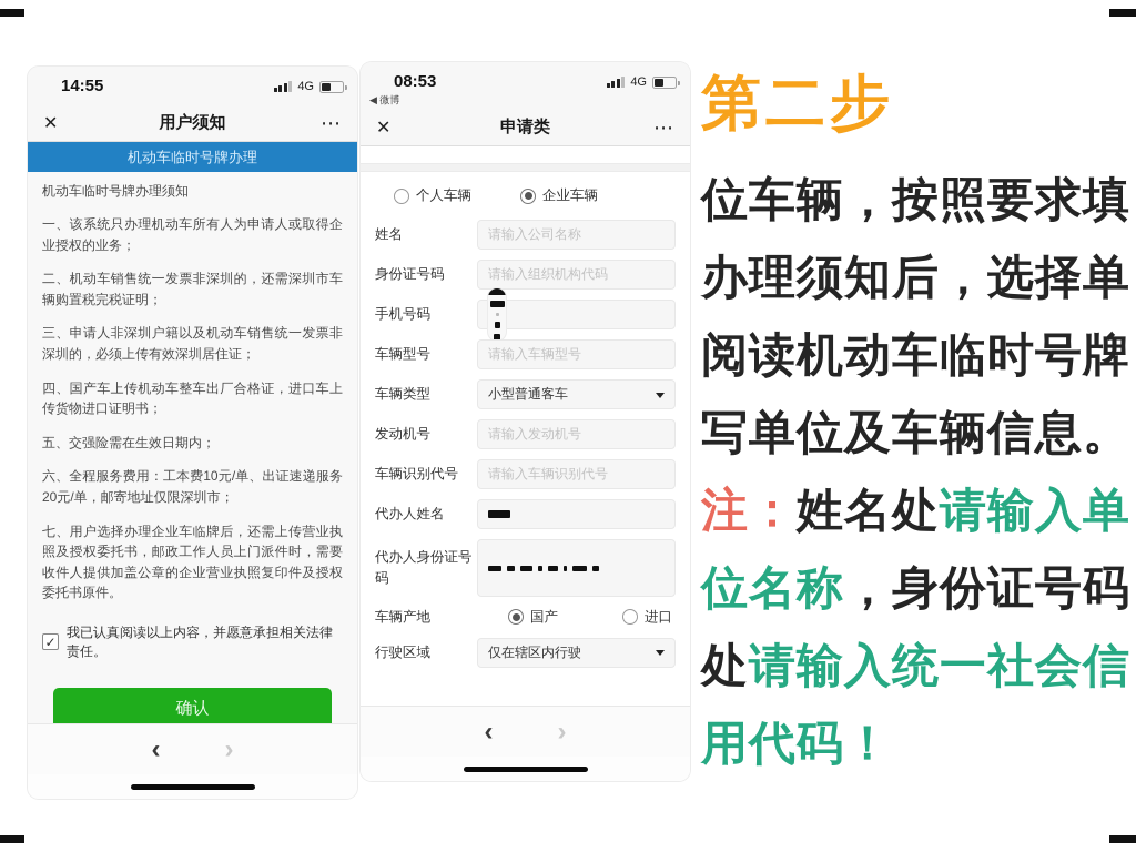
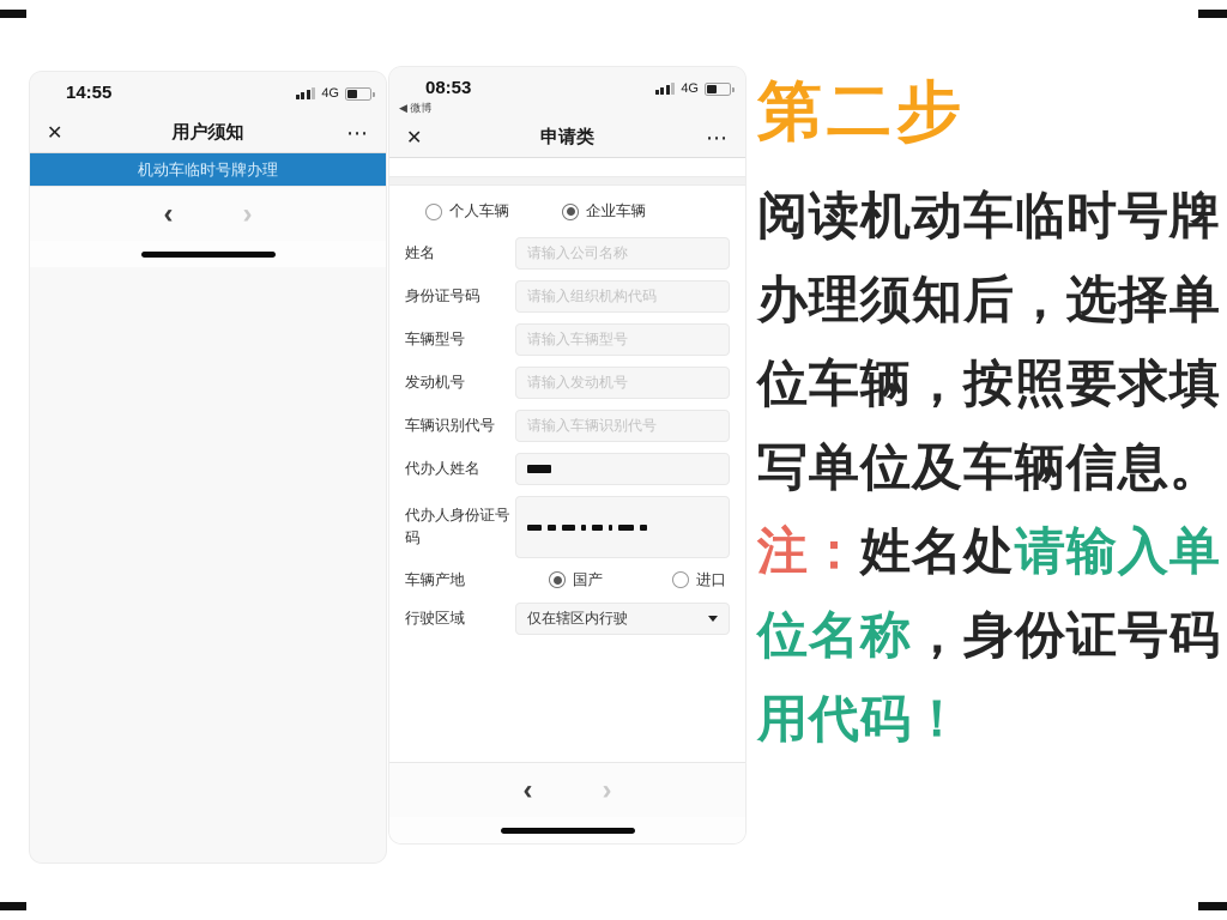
  14:55
  4G
  ✕
  用户须知
  ⋯
  机动车临时号牌办理
- 机动车临时号牌办理须知
- 一、该系统只办理机动车所有人为申请人或取得企业授权的业务；
- 二、机动车销售统一发票非深圳的，还需深圳市车辆购置税完税证明；
- 三、申请人非深圳户籍以及机动车销售统一发票非深圳的，必须上传有效深圳居住证；
- 四、国产车上传机动车整车出厂合格证，进口车上传货物进口证明书；
- 五、交强险需在生效日期内；
- 六、全程服务费用：工本费10元/单、出证速递服务20元/单，邮寄地址仅限深圳市；
- 七、用户选择办理企业车临牌后，还需上传营业执照及授权委托书，邮政工作人员上门派件时，需要收件人提供加盖公章的企业营业执照复印件及授权委托书原件。
- ✓
- 我已认真阅读以上内容，并愿意承担相关法律责任。
- 确认
  ‹
  ›
  08:53
  ◀ 微博
  4G
  ✕
  申请类
  ⋯
  个人车辆
  企业车辆
  姓名
  请输入公司名称
  身份证号码
  请输入组织机构代码
- 手机号码
  车辆型号
  请输入车辆型号
- 车辆类型
- 小型普通客车
  发动机号
  请输入发动机号
  车辆识别代号
  请输入车辆识别代号
  代办人姓名
  代办人身份证号码
  车辆产地
  国产
  进口
  行驶区域
  仅在辖区内行驶
  ‹
  ›
  第二步
- 位车辆，按照要求填
+ 阅读机动车临时号牌
  办理须知后，选择单
- 阅读机动车临时号牌
+ 位车辆，按照要求填
  写单位及车辆信息。
  注：姓名处请输入单
  位名称，身份证号码
- 处请输入统一社会信
  用代码！
